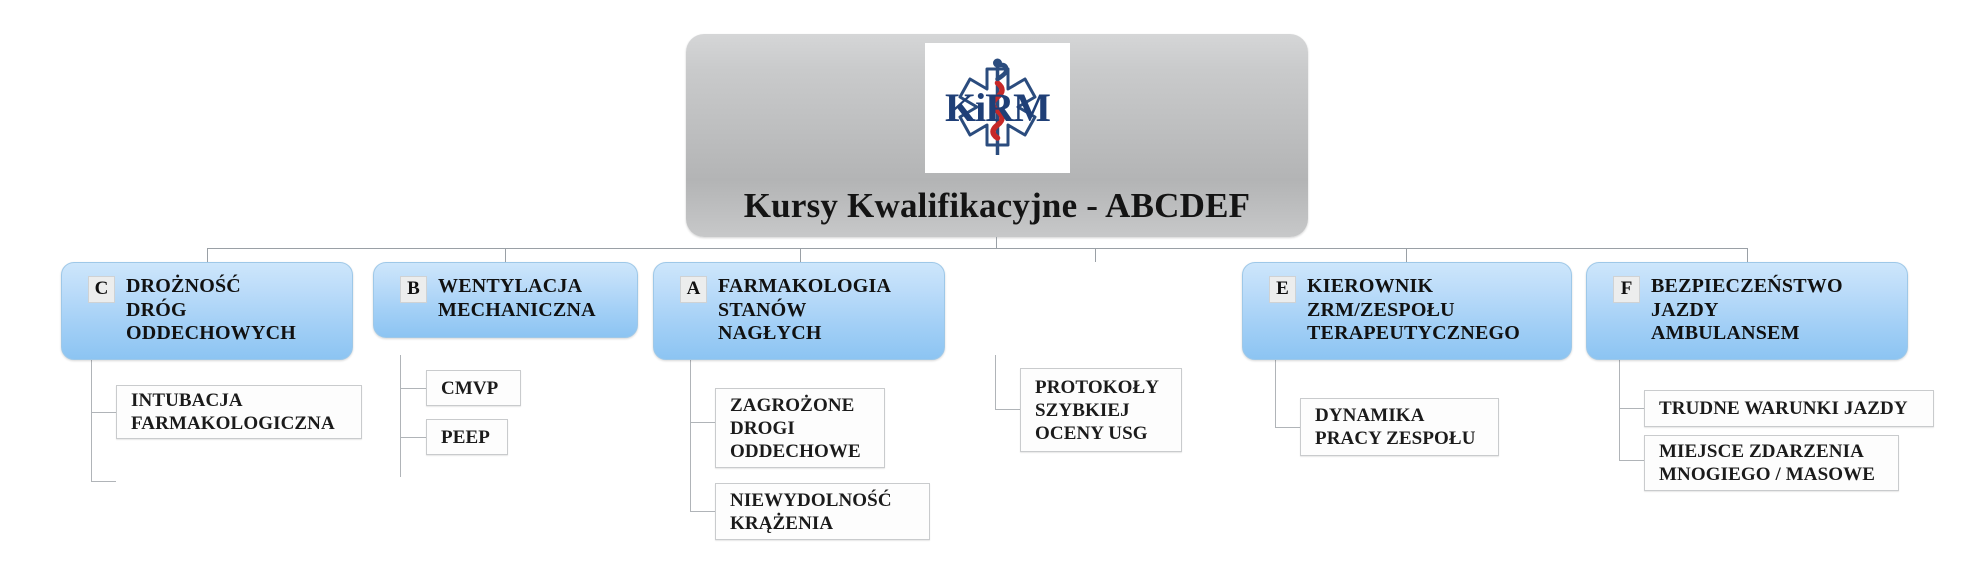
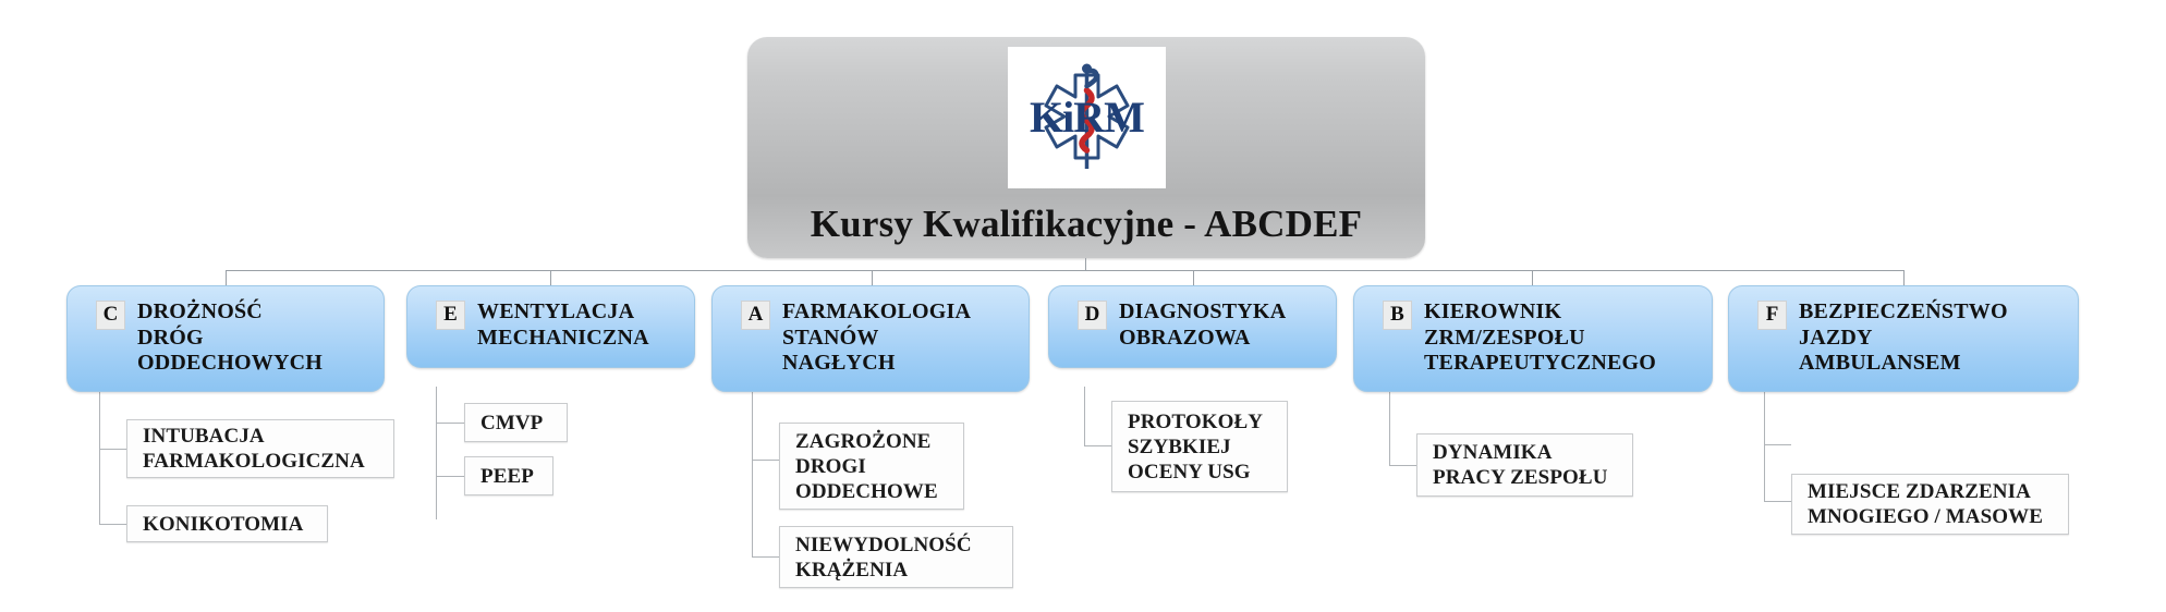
  KiRM
  Kursy Kwalifikacyjne - ABCDEF
  C
  DROŻNOŚĆ
  DRÓG
  ODDECHOWYCH
- B
+ E
  WENTYLACJA
  MECHANICZNA
  A
  FARMAKOLOGIA
  STANÓW
  NAGŁYCH
+ D
+ DIAGNOSTYKA
+ OBRAZOWA
- E
+ B
  KIEROWNIK
  ZRM/ZESPOŁU
  TERAPEUTYCZNEGO
  F
  BEZPIECZEŃSTWO
  JAZDY
  AMBULANSEM
  INTUBACJA
  FARMAKOLOGICZNA
+ KONIKOTOMIA
  CMVP
  PEEP
  ZAGROŻONE
  DROGI
  ODDECHOWE
  NIEWYDOLNOŚĆ
  KRĄŻENIA
  PROTOKOŁY
  SZYBKIEJ
  OCENY USG
  DYNAMIKA
  PRACY ZESPOŁU
- TRUDNE WARUNKI JAZDY
  MIEJSCE ZDARZENIA
  MNOGIEGO / MASOWE
